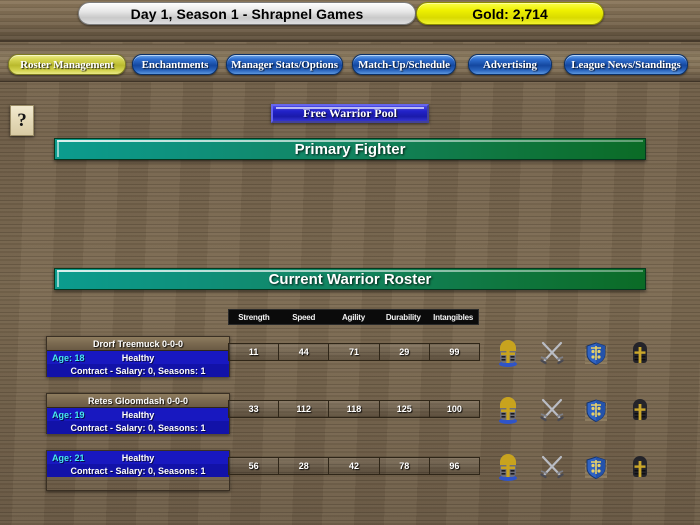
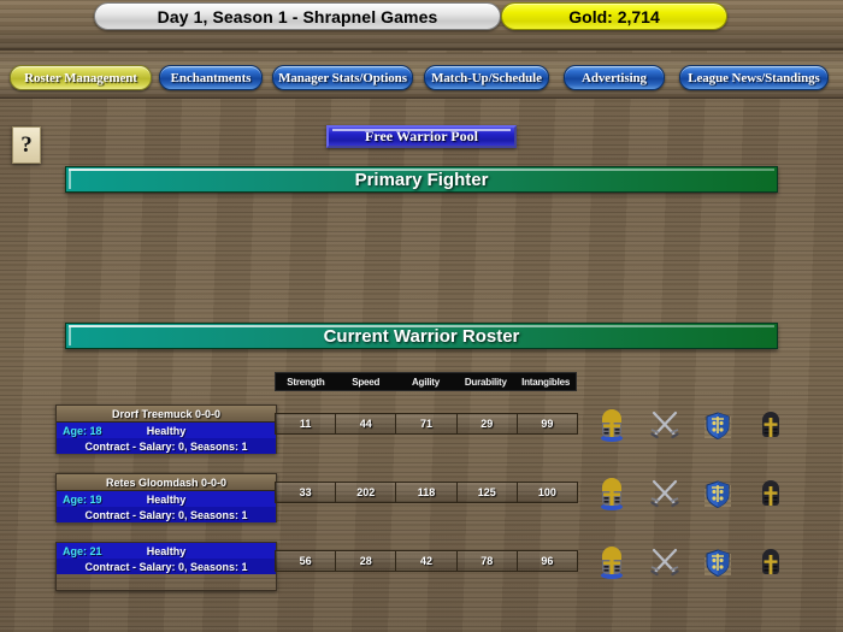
  Day 1, Season 1 - Shrapnel Games
  Gold: 2,714
  Roster Management
  Enchantments
  Manager Stats/Options
  Match-Up/Schedule
  Advertising
  League News/Standings
  ?
  Free Warrior Pool
  Primary Fighter
  Current Warrior Roster
  Strength
  Speed
  Agility
  Durability
  Intangibles
  Drorf Treemuck 0-0-0
  Age: 18
  Healthy
  Contract - Salary: 0, Seasons: 1
  11
  44
  71
  29
  99
  Retes Gloomdash 0-0-0
  Age: 19
  Healthy
  Contract - Salary: 0, Seasons: 1
  33
- 112
+ 202
  118
  125
  100
  Age: 21
  Healthy
  Contract - Salary: 0, Seasons: 1
  56
  28
  42
  78
  96
